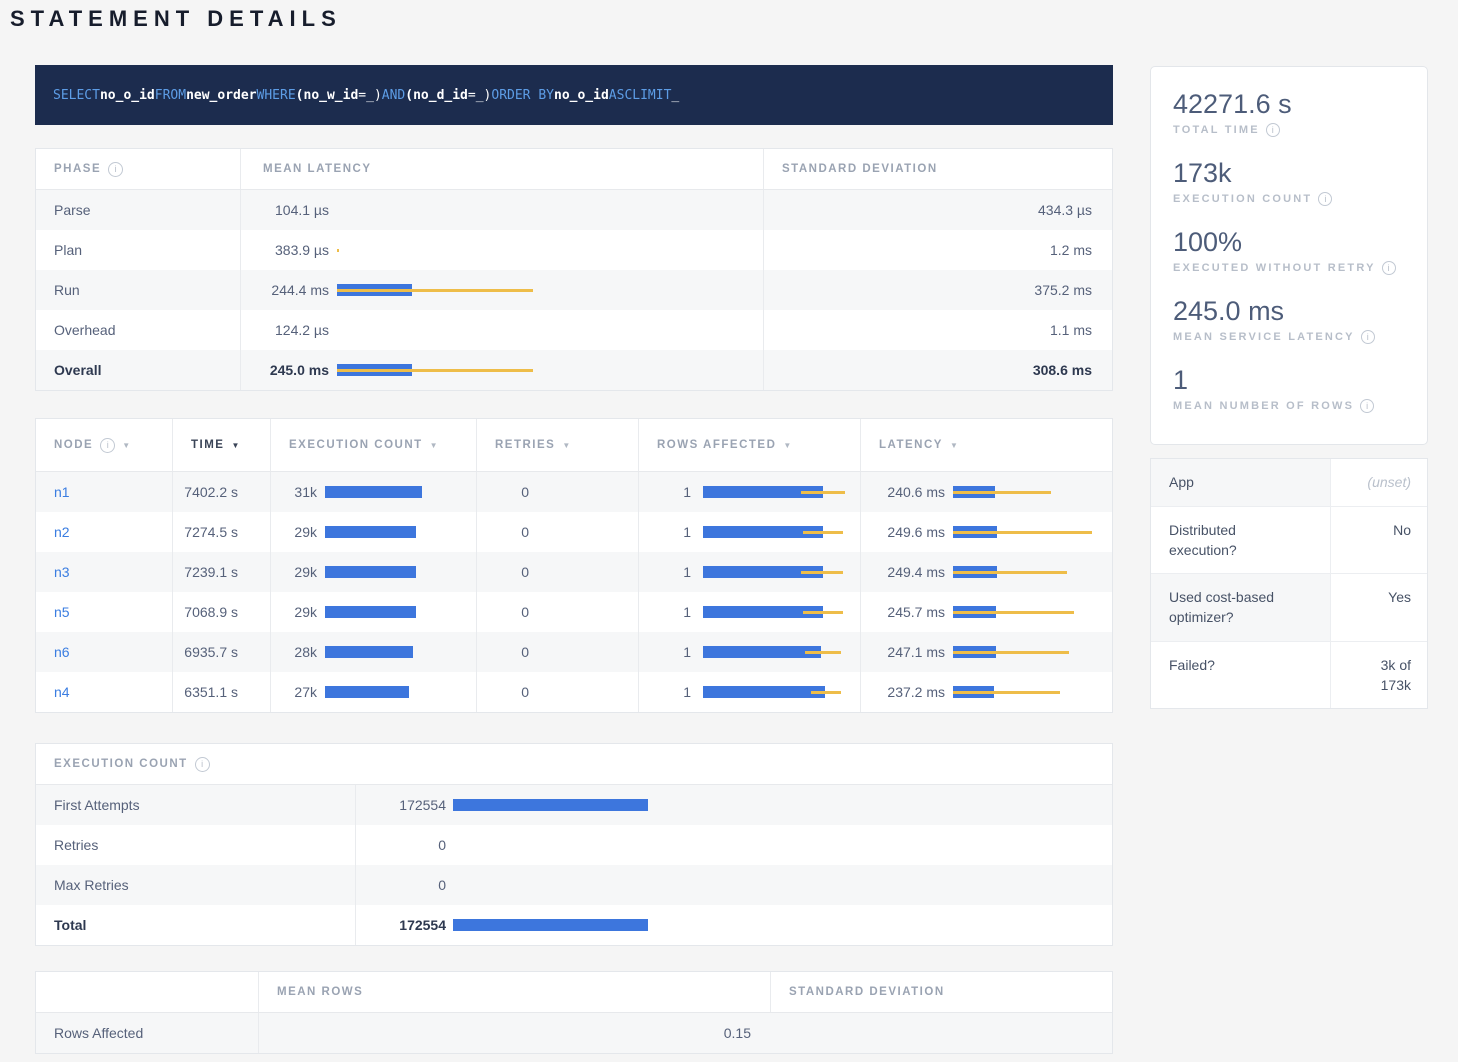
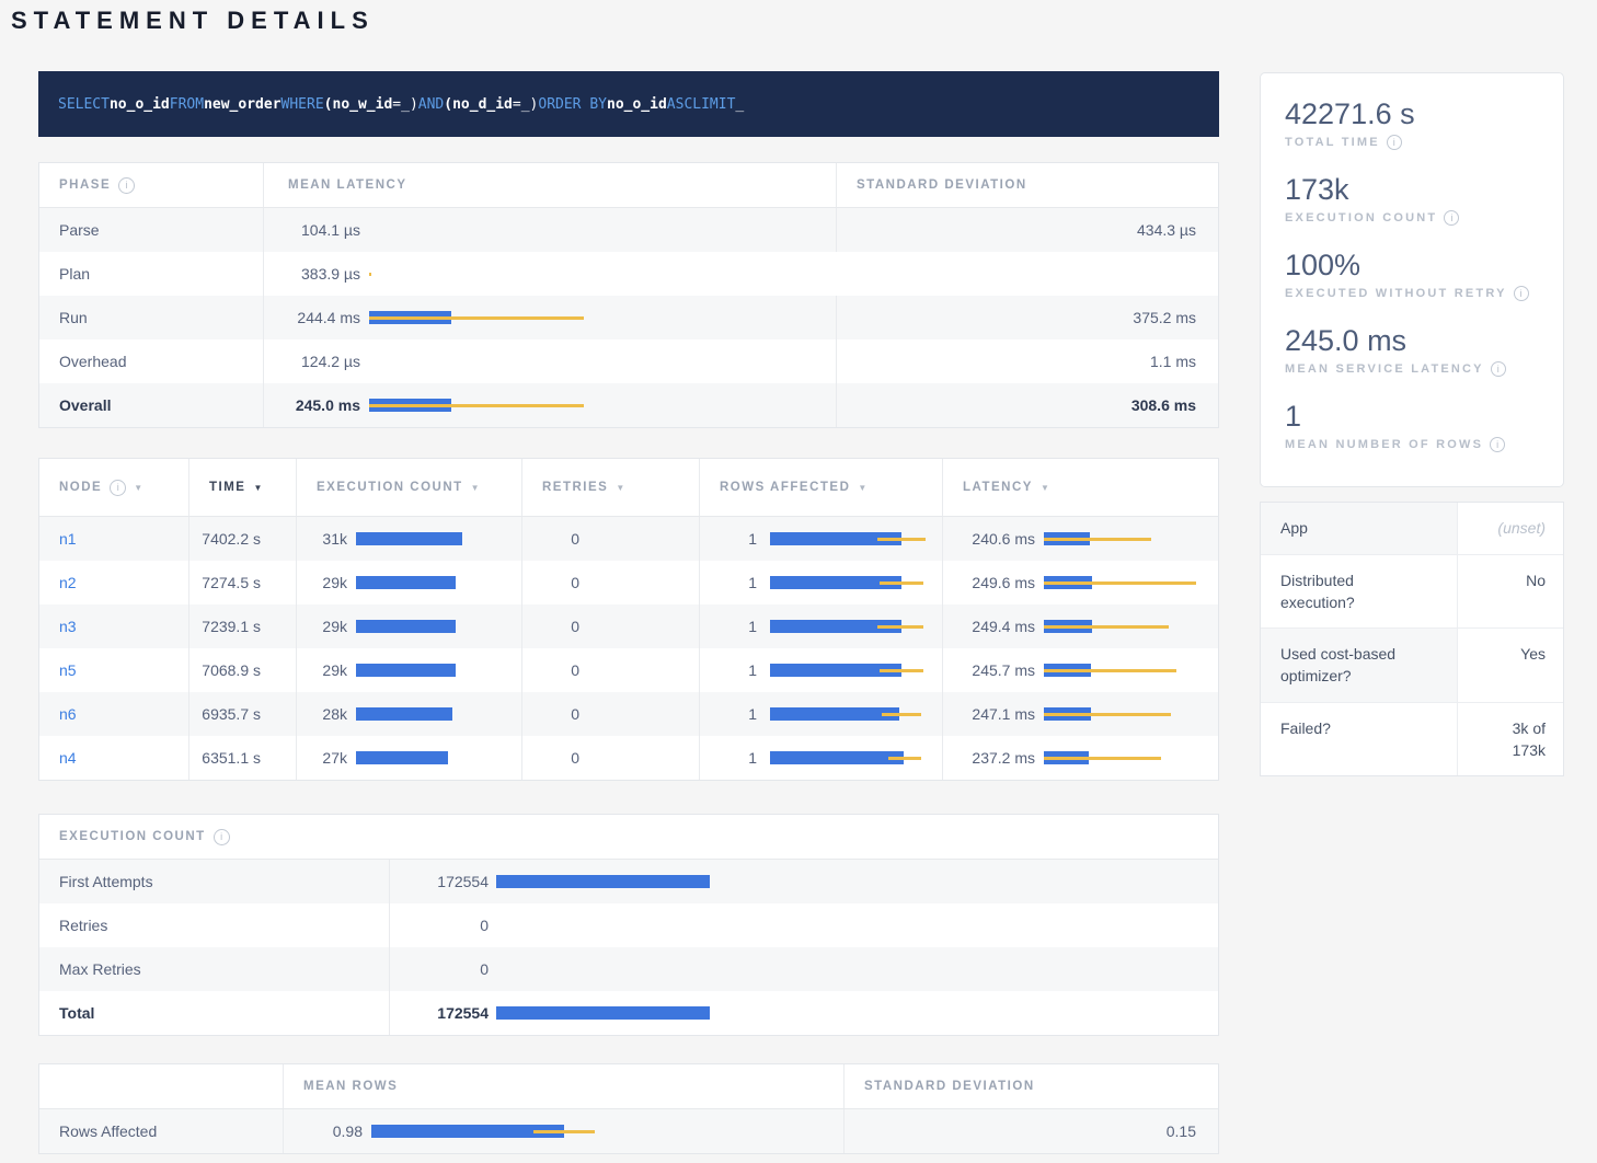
  STATEMENT DETAILS
  SELECT
  no_o_id
  FROM
  new_order
  WHERE
  (no_w_id
  =
  _)
  AND
  (no_d_id
  =
  _)
  ORDER BY
  no_o_id
  ASC
  LIMIT
  _
  PHASE
  i
  MEAN LATENCY
  STANDARD DEVIATION
  Parse
  104.1 µs
  434.3 µs
  Plan
  383.9 µs
- 1.2 ms
  Run
  244.4 ms
  375.2 ms
  Overhead
  124.2 µs
  1.1 ms
  Overall
  245.0 ms
  308.6 ms
  NODE
  i
  ▼
  TIME
  ▼
  EXECUTION COUNT
  ▼
  RETRIES
  ▼
  ROWS AFFECTED
  ▼
  LATENCY
  ▼
  n1
  7402.2 s
  31k
  0
  1
  240.6 ms
  n2
  7274.5 s
  29k
  0
  1
  249.6 ms
  n3
  7239.1 s
  29k
  0
  1
  249.4 ms
  n5
  7068.9 s
  29k
  0
  1
  245.7 ms
  n6
  6935.7 s
  28k
  0
  1
  247.1 ms
  n4
  6351.1 s
  27k
  0
  1
  237.2 ms
  EXECUTION COUNT
  i
  First Attempts
  172554
  Retries
  0
  Max Retries
  0
  Total
  172554
  MEAN ROWS
  STANDARD DEVIATION
  Rows Affected
+ 0.98
  0.15
  42271.6 s
  TOTAL TIME
  i
  173k
  EXECUTION COUNT
  i
  100%
  EXECUTED WITHOUT RETRY
  i
  245.0 ms
  MEAN SERVICE LATENCY
  i
  1
  MEAN NUMBER OF ROWS
  i
  App
  (unset)
  Distributed execution?
  No
  Used cost-based optimizer?
  Yes
  Failed?
  3k of 173k
